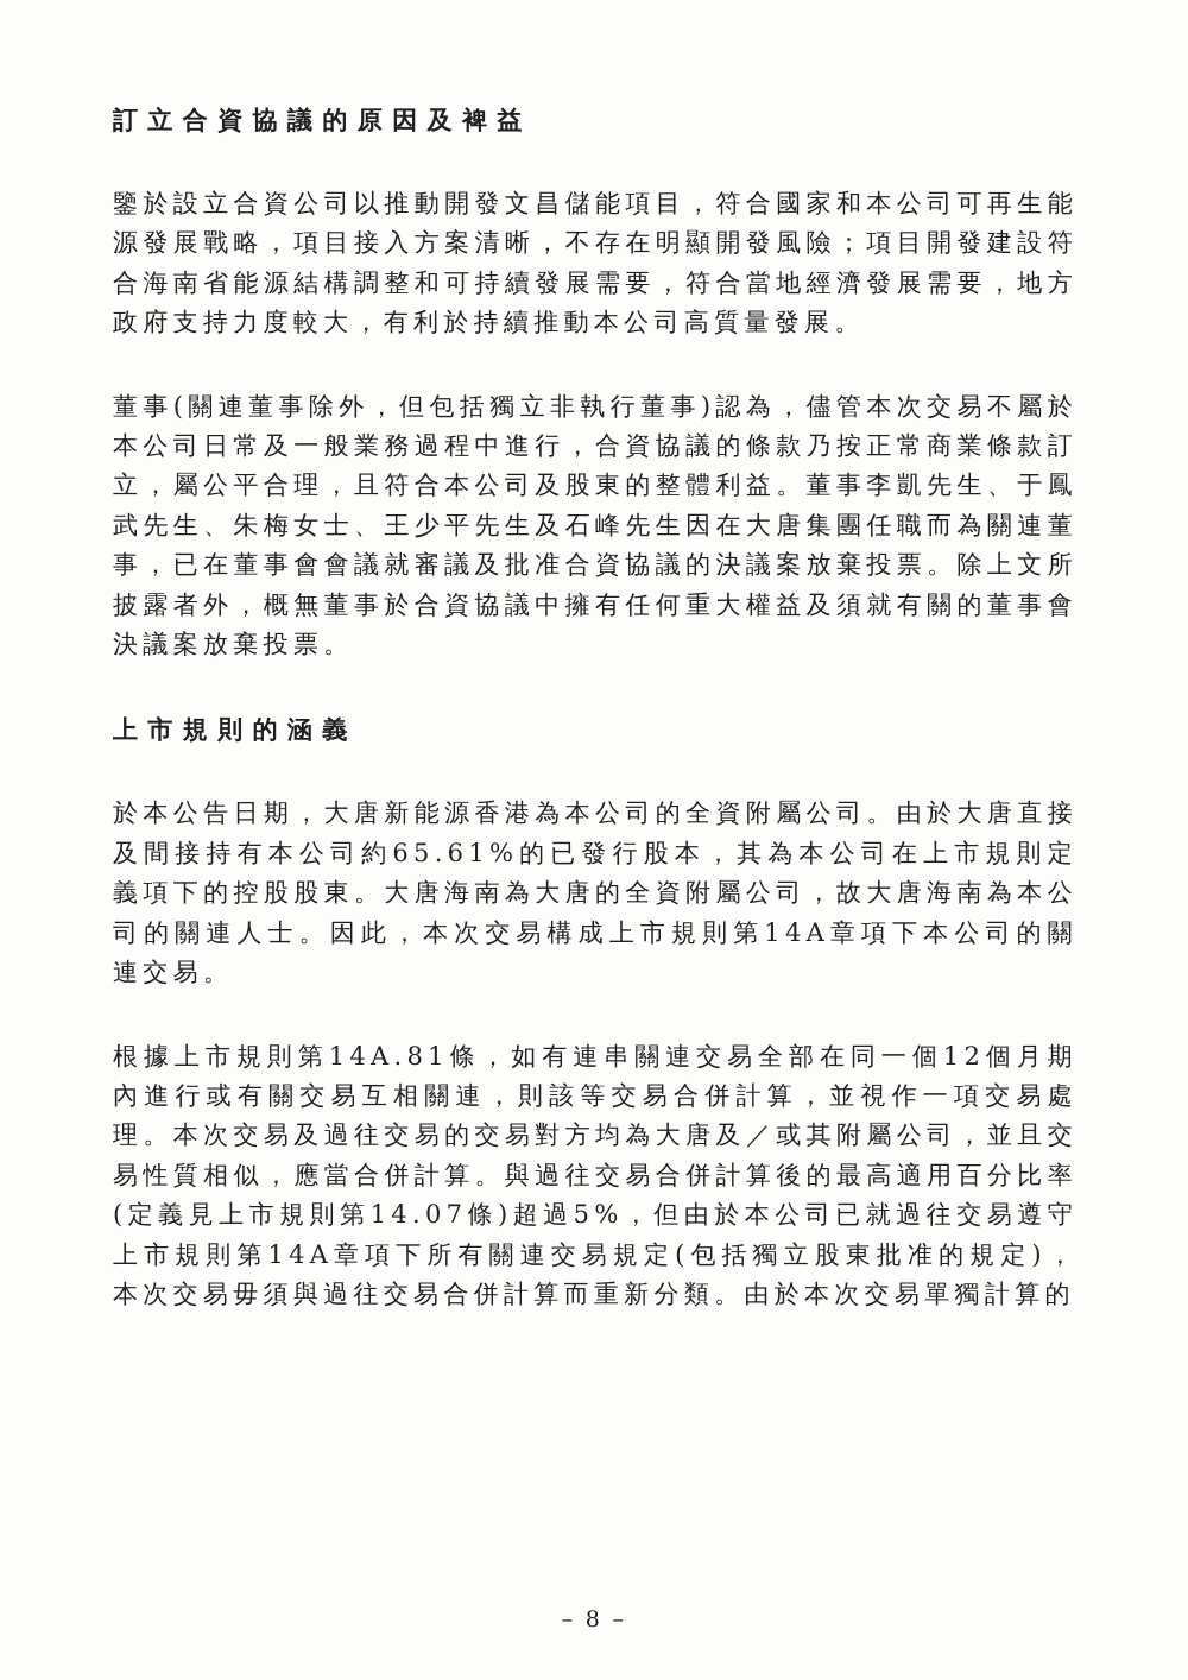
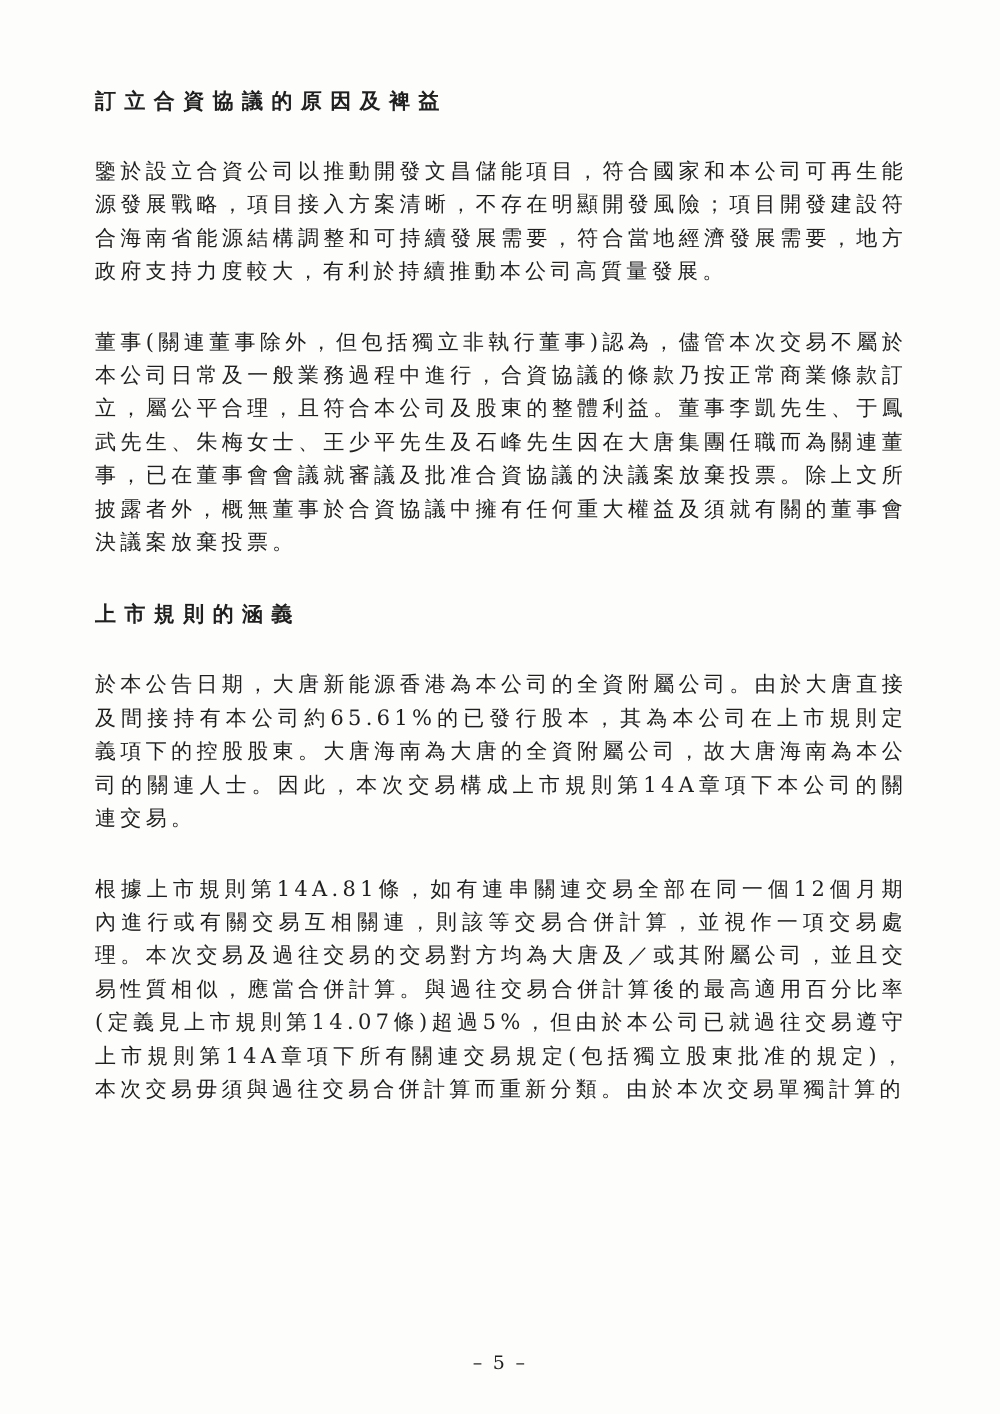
  訂立合資協議的原因及裨益
  鑒於設立合資公司以推動開發文昌儲能項目，符合國家和本公司可再生能源發展戰略，項目接入方案清晰，不存在明顯開發風險；項目開發建設符合海南省能源結構調整和可持續發展需要，符合當地經濟發展需要，地方政府支持力度較大，有利於持續推動本公司高質量發展。
  董事(關連董事除外，但包括獨立非執行董事)認為，儘管本次交易不屬於本公司日常及一般業務過程中進行，合資協議的條款乃按正常商業條款訂立，屬公平合理，且符合本公司及股東的整體利益。董事李凱先生、于鳳武先生、朱梅女士、王少平先生及石峰先生因在大唐集團任職而為關連董事，已在董事會會議就審議及批准合資協議的決議案放棄投票。除上文所披露者外，概無董事於合資協議中擁有任何重大權益及須就有關的董事會決議案放棄投票。
  上市規則的涵義
  於本公告日期，大唐新能源香港為本公司的全資附屬公司。由於大唐直接及間接持有本公司約65.61%的已發行股本，其為本公司在上市規則定義項下的控股股東。大唐海南為大唐的全資附屬公司，故大唐海南為本公司的關連人士。因此，本次交易構成上市規則第14A章項下本公司的關連交易。
  根據上市規則第14A.81條，如有連串關連交易全部在同一個12個月期內進行或有關交易互相關連，則該等交易合併計算，並視作一項交易處理。本次交易及過往交易的交易對方均為大唐及／或其附屬公司，並且交易性質相似，應當合併計算。與過往交易合併計算後的最高適用百分比率(定義見上市規則第14.07條)超過5%，但由於本公司已就過往交易遵守上市規則第14A章項下所有關連交易規定(包括獨立股東批准的規定)，本次交易毋須與過往交易合併計算而重新分類。由於本次交易單獨計算的
- – 8 –
+ – 5 –
